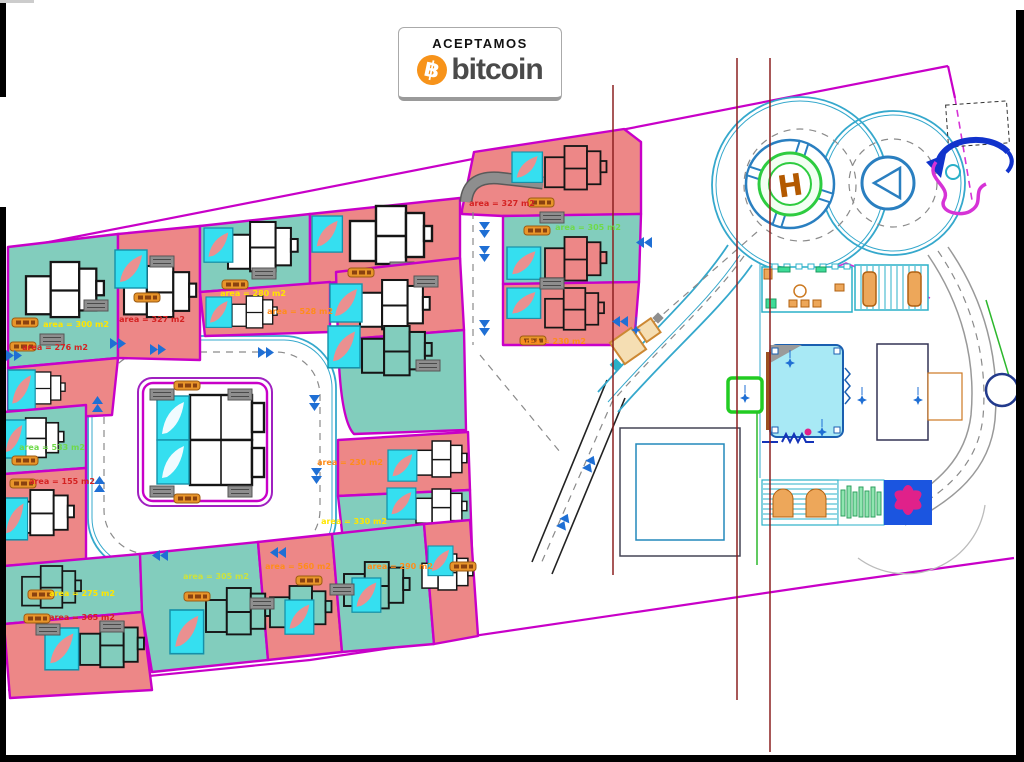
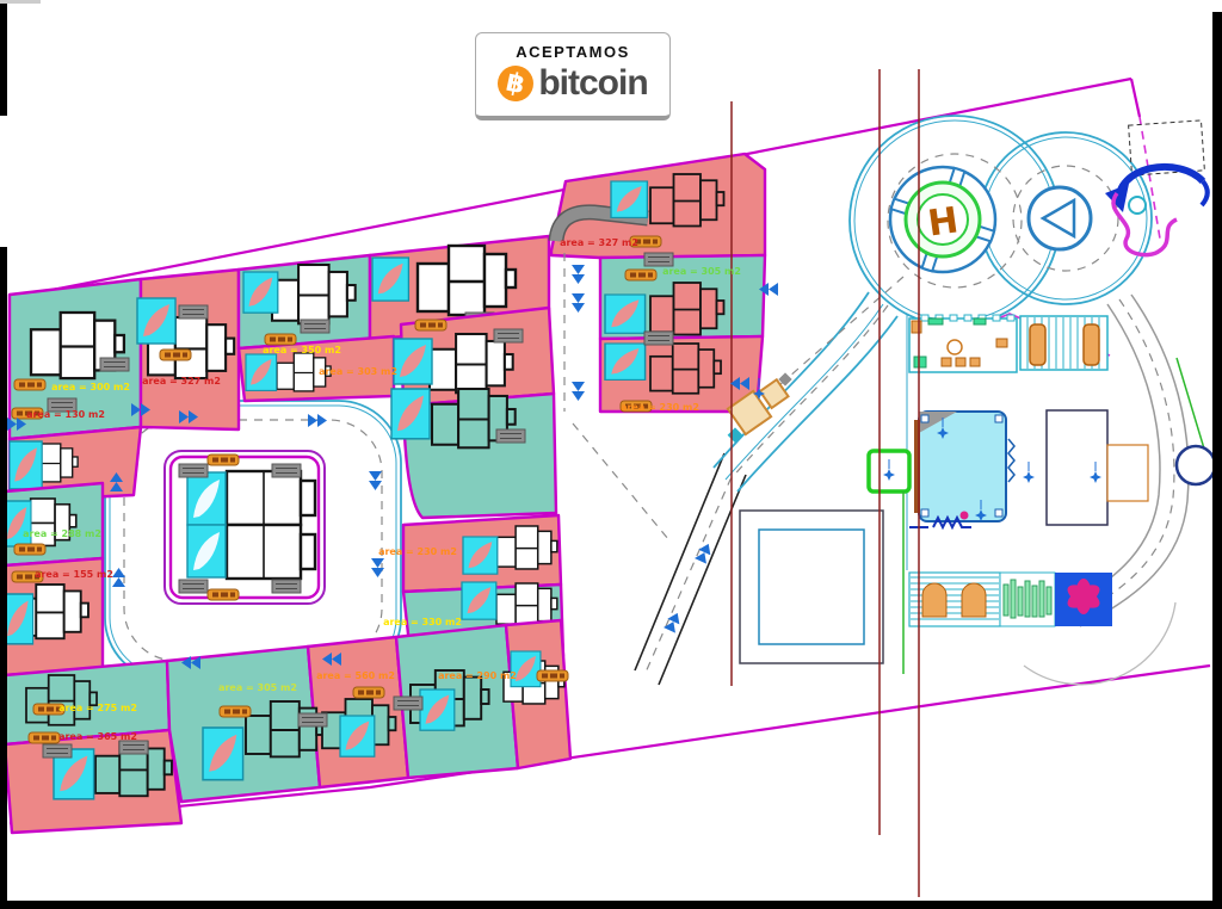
  area = 300 m2
  area = 327 m2
- area = 276 m2
+ area = 130 m2
- area = 280 m2
+ area = 350 m2
- area = 528 m2
+ area = 303 m2
- area = 533 m2
+ area = 288 m2
  area = 155 m2
  area = 275 m2
  area = 365 m2
  area = 305 m2
  area = 560 m2
  area = 290 m2
  area = 230 m2
  area = 330 m2
  area = 327 m2
  area = 305 m2
  area = 230 m2
  ACEPTAMOS
  bitcoin
